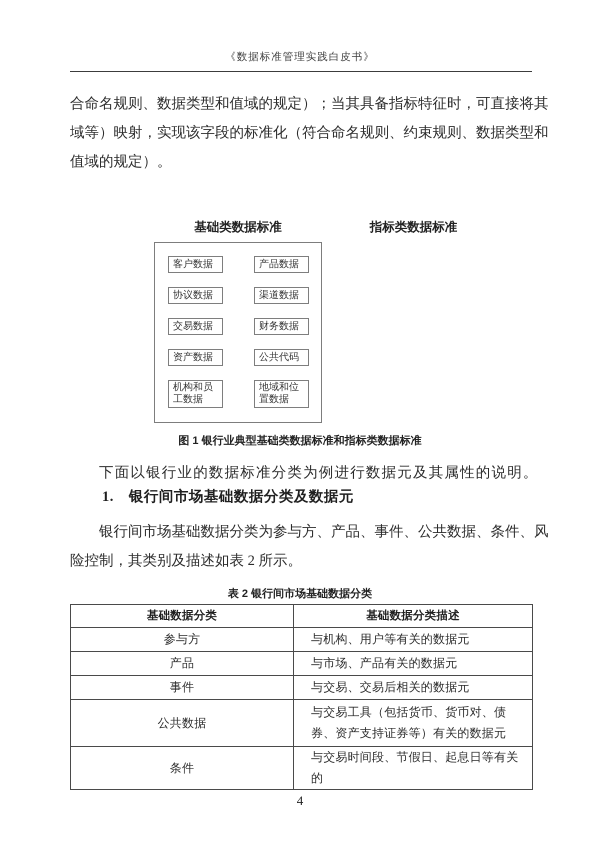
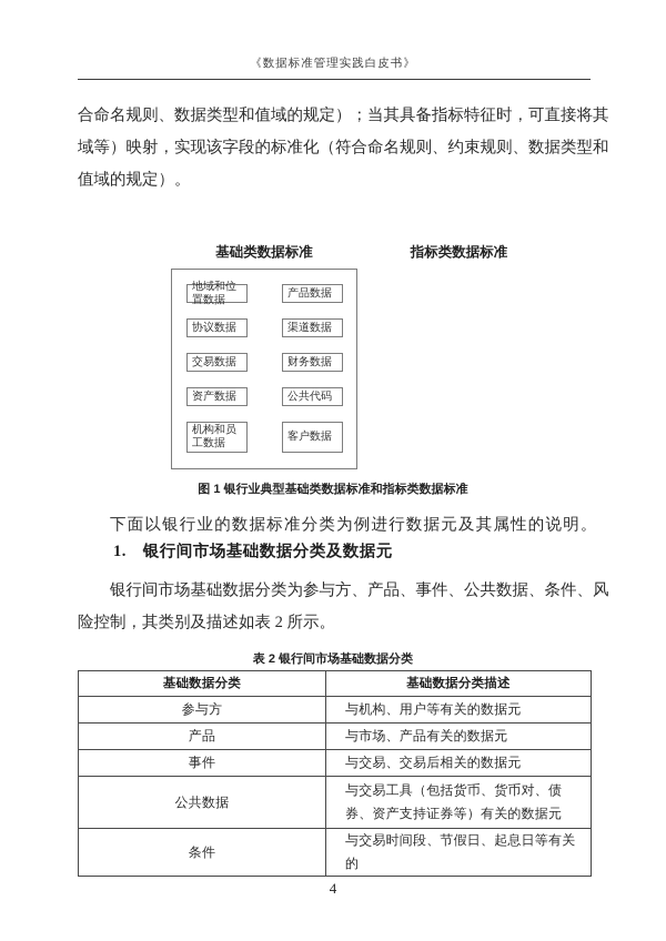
  《数据标准管理实践白皮书》
  合命名规则、数据类型和值域的规定）；当其具备指标特征时，可直接将其
  域等）映射，实现该字段的标准化（符合命名规则、约束规则、数据类型和
  值域的规定）。
  基础类数据标准
  指标类数据标准
- 客户数据
+ 地域和位置数据
  产品数据
  协议数据
  渠道数据
  交易数据
  财务数据
  资产数据
  公共代码
  机构和员工数据
- 地域和位置数据
+ 客户数据
  图 1 银行业典型基础类数据标准和指标类数据标准
  下面以银行业的数据标准分类为例进行数据元及其属性的说明。
  1. 银行间市场基础数据分类及数据元
  银行间市场基础数据分类为参与方、产品、事件、公共数据、条件、风
  险控制，其类别及描述如表 2 所示。
  表 2 银行间市场基础数据分类
  基础数据分类	基础数据分类描述
  参与方	与机构、用户等有关的数据元
  产品	与市场、产品有关的数据元
  事件	与交易、交易后相关的数据元
  公共数据	与交易工具（包括货币、货币对、债券、资产支持证券等）有关的数据元
  条件	与交易时间段、节假日、起息日等有关的
  4
